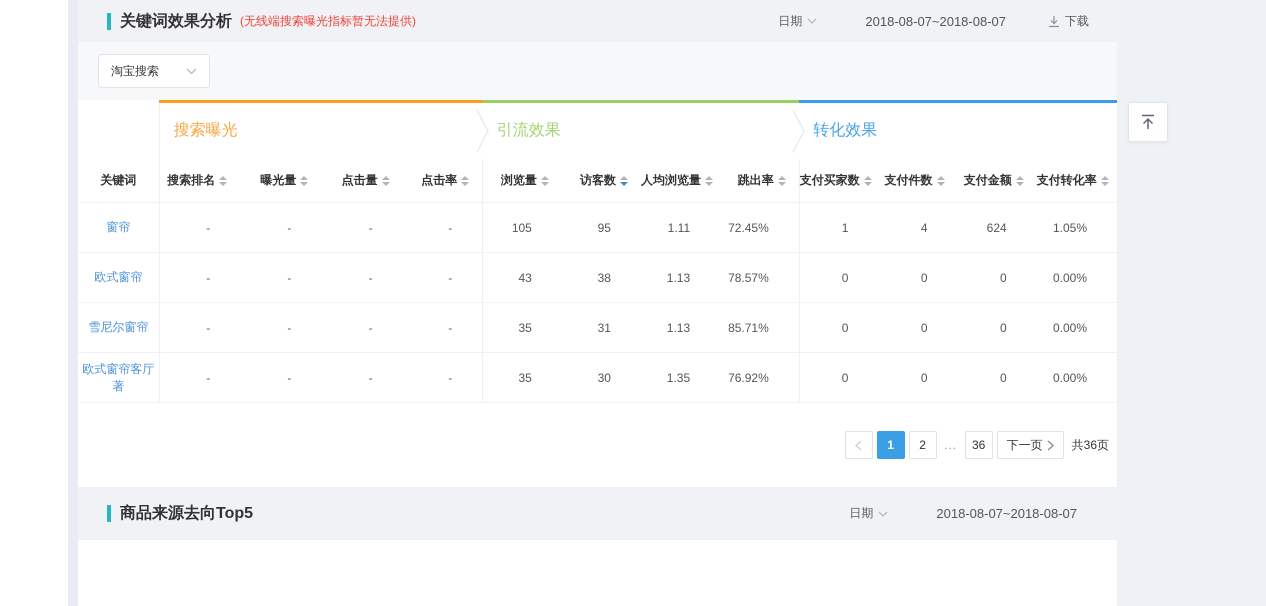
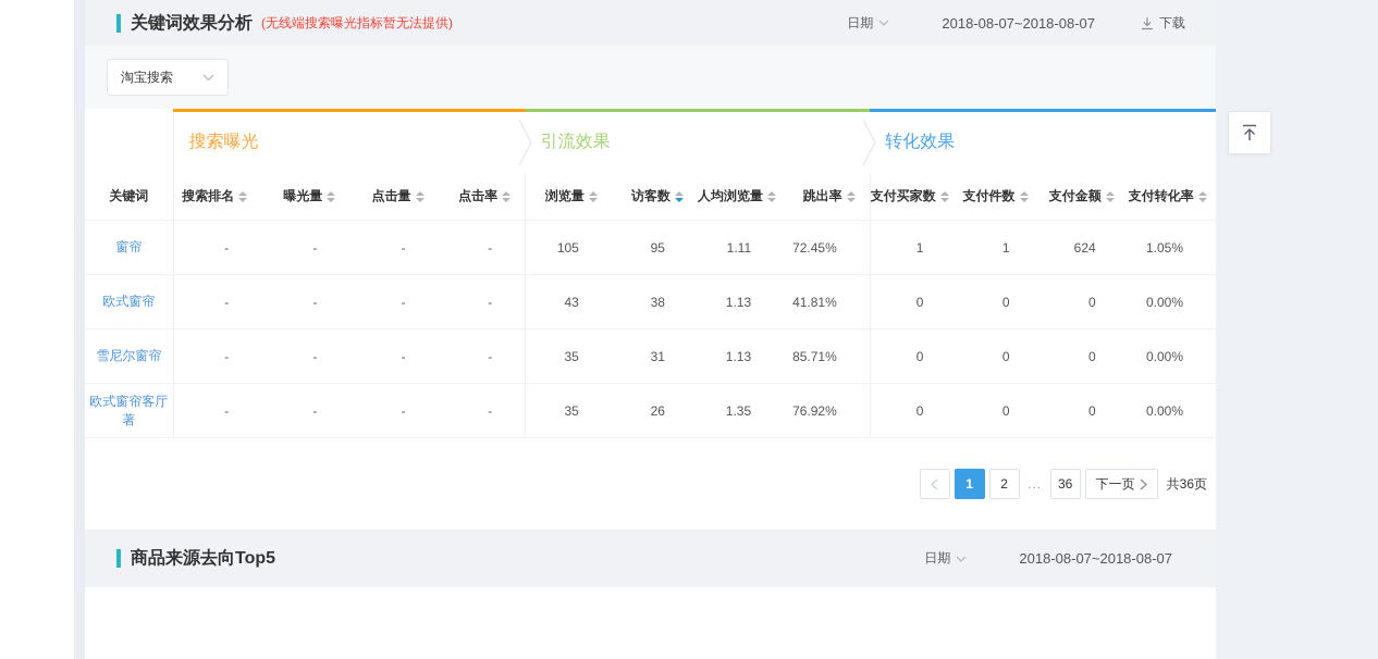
  关键词效果分析
  (无线端搜索曝光指标暂无法提供)
  日期
  2018-08-07~2018-08-07
  下载
  淘宝搜索
  	搜索曝光	引流效果	转化效果
  关键词	搜索排名	曝光量	点击量	点击率	浏览量	访客数	人均浏览量	跳出率	支付买家数	支付件数	支付金额	支付转化率
- 窗帘	-	-	-	-	105	95	1.11	72.45%	1	4	624	1.05%
+ 窗帘	-	-	-	-	105	95	1.11	72.45%	1	1	624	1.05%
- 欧式窗帘	-	-	-	-	43	38	1.13	78.57%	0	0	0	0.00%
+ 欧式窗帘	-	-	-	-	43	38	1.13	41.81%	0	0	0	0.00%
  雪尼尔窗帘	-	-	-	-	35	31	1.13	85.71%	0	0	0	0.00%
- 欧式窗帘客厅著	-	-	-	-	35	30	1.35	76.92%	0	0	0	0.00%
+ 欧式窗帘客厅著	-	-	-	-	35	26	1.35	76.92%	0	0	0	0.00%
  1
  2
  ...
  36
  下一页
  共36页
  商品来源去向Top5
  日期
  2018-08-07~2018-08-07
